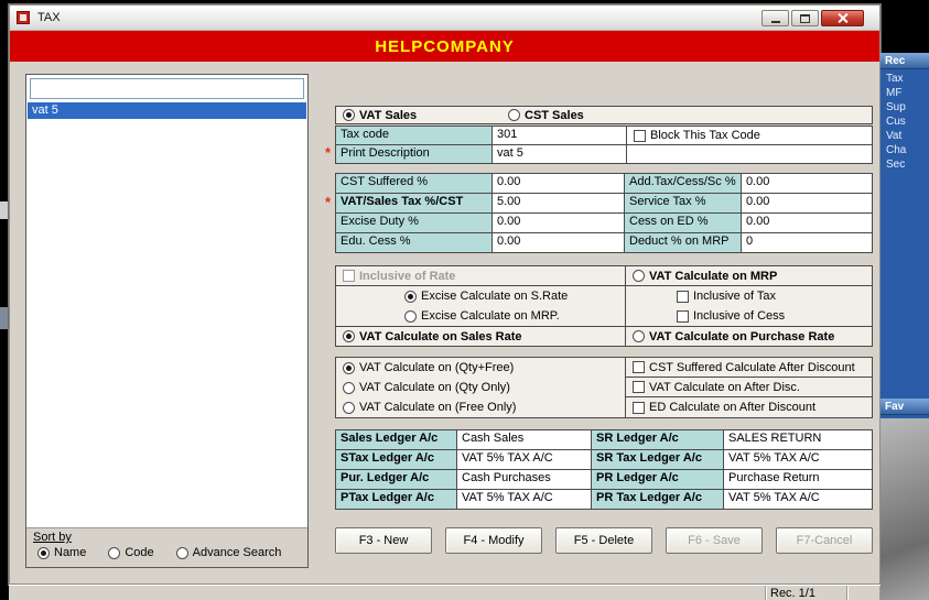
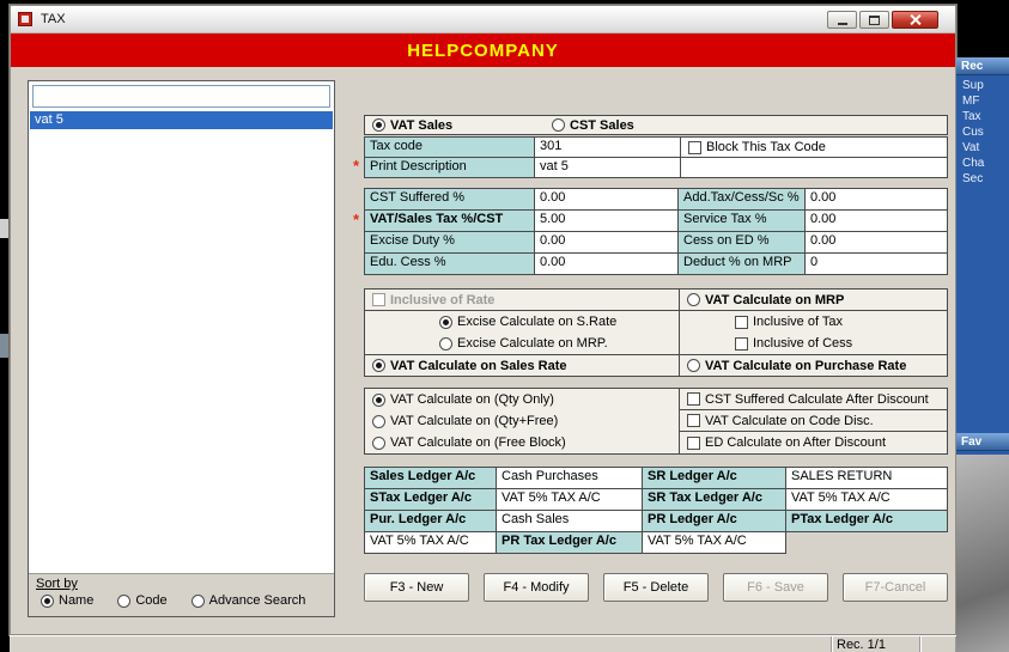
  TAX
  HELPCOMPANY
  vat 5
  Sort by
  Name
  Code
  Advance Search
  *
  *
  VAT Sales
  CST Sales
  Tax code
  301
  Block This Tax Code
  Print Description
  vat 5
  CST Suffered %
  0.00
  Add.Tax/Cess/Sc %
  0.00
  VAT/Sales Tax %/CST
  5.00
  Service Tax %
  0.00
  Excise Duty %
  0.00
  Cess on ED %
  0.00
  Edu. Cess %
  0.00
  Deduct % on MRP
  0
  Inclusive of Rate
  VAT Calculate on MRP
  Excise Calculate on S.Rate
  Inclusive of Tax
  Excise Calculate on MRP.
  Inclusive of Cess
  VAT Calculate on Sales Rate
  VAT Calculate on Purchase Rate
- VAT Calculate on (Qty+Free)
+ VAT Calculate on (Qty Only)
  CST Suffered Calculate After Discount
- VAT Calculate on (Qty Only)
+ VAT Calculate on (Qty+Free)
- VAT Calculate on After Disc.
+ VAT Calculate on Code Disc.
- VAT Calculate on (Free Only)
+ VAT Calculate on (Free Block)
  ED Calculate on After Discount
  Sales Ledger A/c
- Cash Sales
+ Cash Purchases
  SR Ledger A/c
  SALES RETURN
  STax Ledger A/c
  VAT 5% TAX A/C
  SR Tax Ledger A/c
  VAT 5% TAX A/C
  Pur. Ledger A/c
- Cash Purchases
+ Cash Sales
  PR Ledger A/c
- Purchase Return
  PTax Ledger A/c
  VAT 5% TAX A/C
  PR Tax Ledger A/c
  VAT 5% TAX A/C
  F3 - New
  F4 - Modify
  F5 - Delete
  F6 - Save
  F7-Cancel
  Rec. 1/1
  Rec
- Tax
+ Sup
  MF
- Sup
+ Tax
  Cus
  Vat
  Cha
  Sec
  Fav
